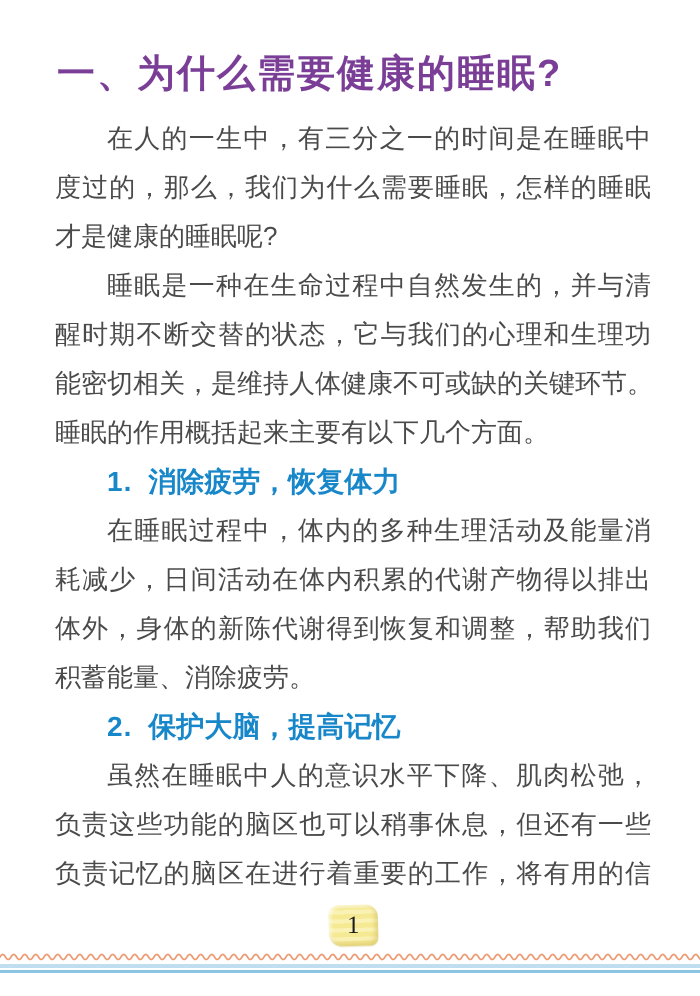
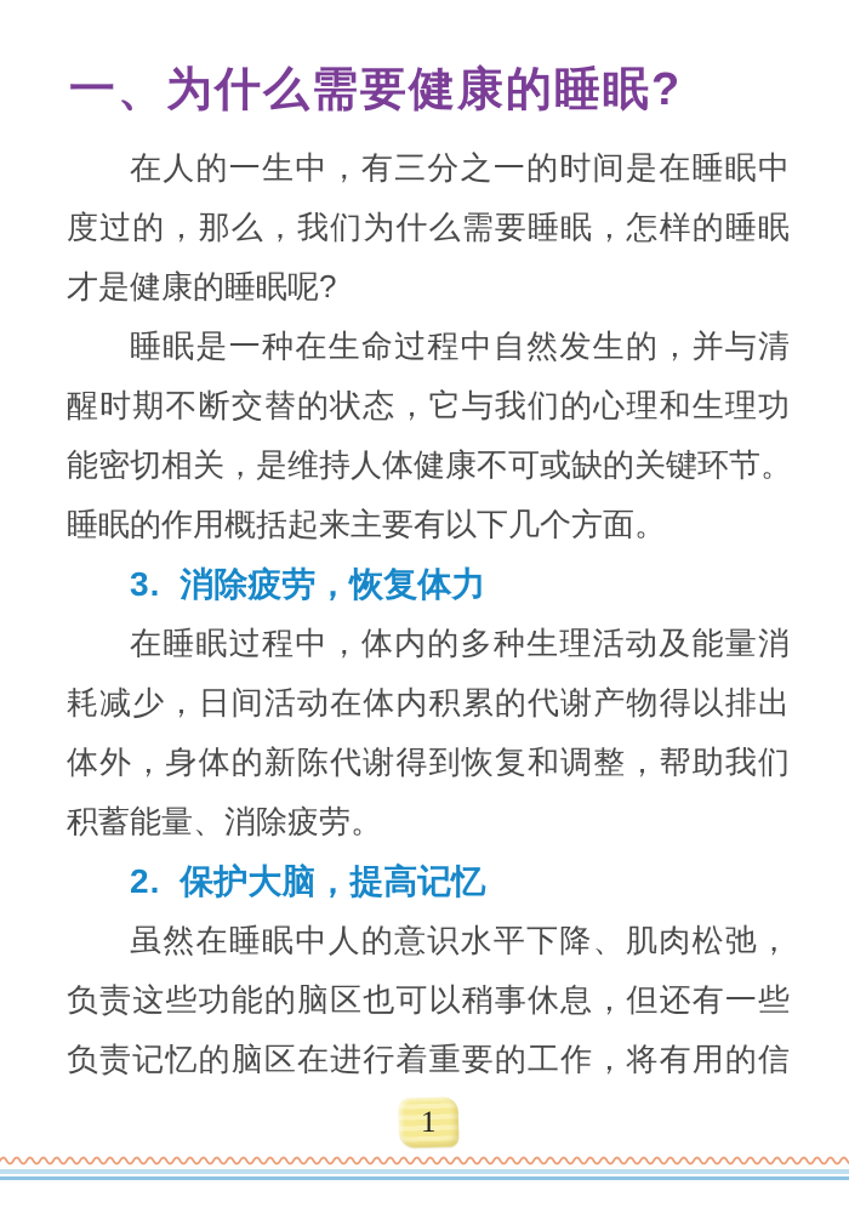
  一、为什么需要健康的睡眠?
  在人的一生中，有三分之一的时间是在睡眠中
  度过的，那么，我们为什么需要睡眠，怎样的睡眠
  才是健康的睡眠呢?
  睡眠是一种在生命过程中自然发生的，并与清
  醒时期不断交替的状态，它与我们的心理和生理功
  能密切相关，是维持人体健康不可或缺的关键环节。
  睡眠的作用概括起来主要有以下几个方面。
- 1. 消除疲劳，恢复体力
+ 3. 消除疲劳，恢复体力
  在睡眠过程中，体内的多种生理活动及能量消
  耗减少，日间活动在体内积累的代谢产物得以排出
  体外，身体的新陈代谢得到恢复和调整，帮助我们
  积蓄能量、消除疲劳。
  2. 保护大脑，提高记忆
  虽然在睡眠中人的意识水平下降、肌肉松弛，
  负责这些功能的脑区也可以稍事休息，但还有一些
  负责记忆的脑区在进行着重要的工作，将有用的信
